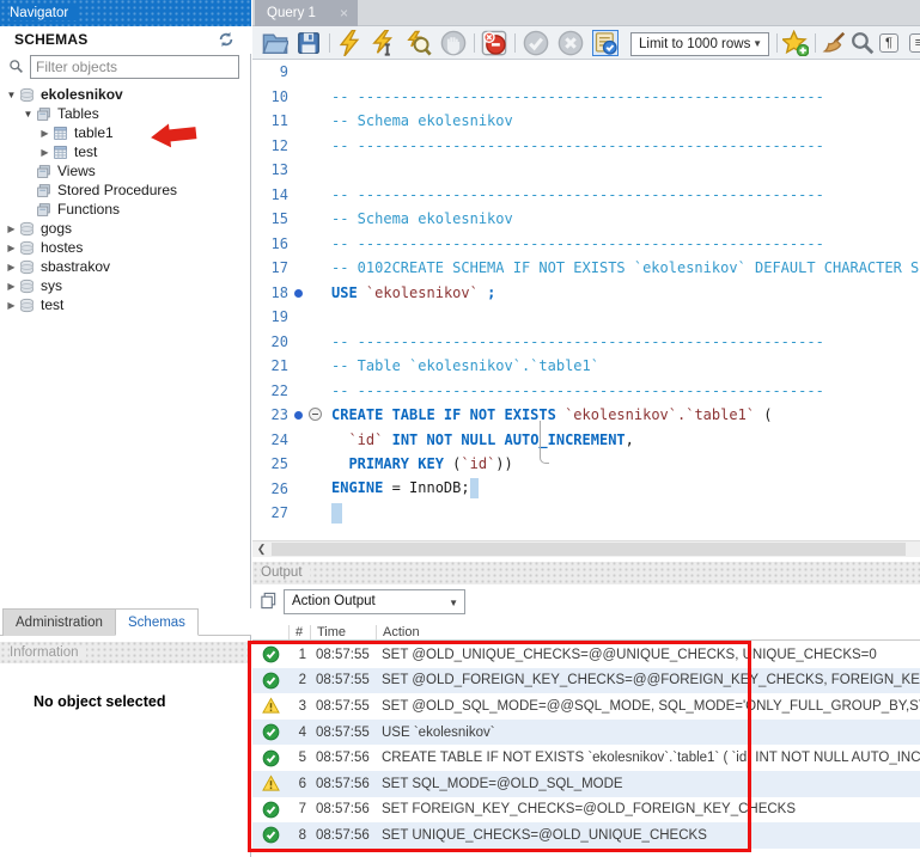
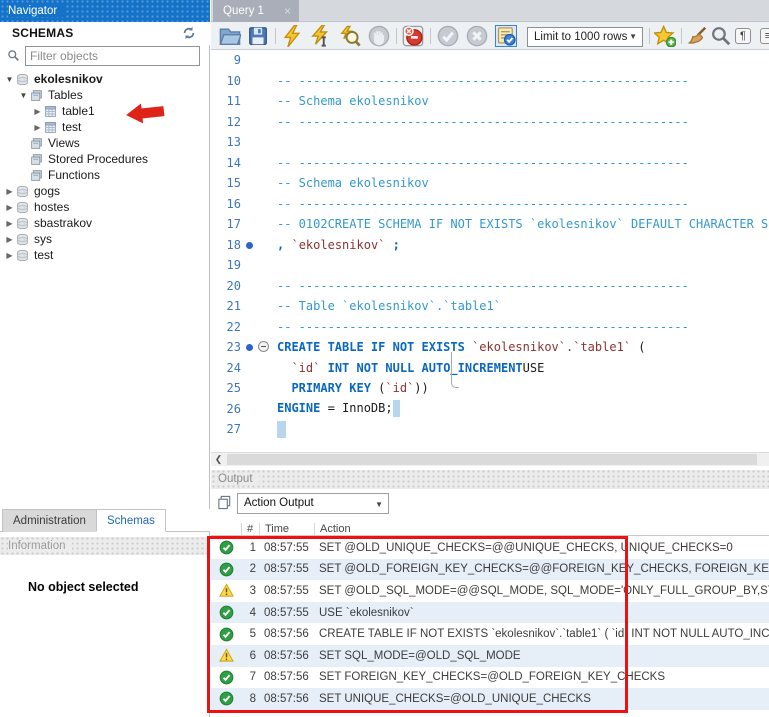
  Navigator
  SCHEMAS
  Filter objects
  ▼
  ekolesnikov
  ▼
  Tables
  ▶
  table1
  ▶
  test
  Views
  Stored Procedures
  Functions
  ▶
  gogs
  ▶
  hostes
  ▶
  sbastrakov
  ▶
  sys
  ▶
  test
  Administration
  Schemas
  Information
  No object selected
  Query 1
  ×
  Limit to 1000 rows
  ▼
  ¶
  ≡
  9
  10
  -- ------------------------------------------------------
  11
  -- Schema ekolesnikov
  12
  -- ------------------------------------------------------
  13
  14
  -- ------------------------------------------------------
  15
  -- Schema ekolesnikov
  16
  -- ------------------------------------------------------
  17
  -- 0102CREATE SCHEMA IF NOT EXISTS `ekolesnikov` DEFAULT CHARACTER S
  18
- USE `ekolesnikov` ;
+ , `ekolesnikov` ;
  19
  20
  -- ------------------------------------------------------
  21
  -- Table `ekolesnikov`.`table1`
  22
  -- ------------------------------------------------------
  23
  CREATE TABLE IF NOT EXISTS `ekolesnikov`.`table1` (
  24
- `id` INT NOT NULL AUTO_INCREMENT,
+ `id` INT NOT NULL AUTO_INCREMENTUSE
  25
  PRIMARY KEY (`id`))
  26
  ENGINE = InnoDB;
  27
  ❮
  Output
  Action Output
  ▼
  #
  Time
  Action
  1
  08:57:55
  SET @OLD_UNIQUE_CHECKS=@@UNIQUE_CHECKS, UNIQUE_CHECKS=0
  2
  08:57:55
  SET @OLD_FOREIGN_KEY_CHECKS=@@FOREIGN_KEY_CHECKS, FOREIGN_KE
  3
  08:57:55
  SET @OLD_SQL_MODE=@@SQL_MODE, SQL_MODE='ONLY_FULL_GROUP_BY,S
  4
  08:57:55
  USE `ekolesnikov`
  5
  08:57:56
  CREATE TABLE IF NOT EXISTS `ekolesnikov`.`table1` ( `id` INT NOT NULL AUTO_INC
  6
  08:57:56
  SET SQL_MODE=@OLD_SQL_MODE
  7
  08:57:56
  SET FOREIGN_KEY_CHECKS=@OLD_FOREIGN_KEY_CHECKS
  8
  08:57:56
  SET UNIQUE_CHECKS=@OLD_UNIQUE_CHECKS
